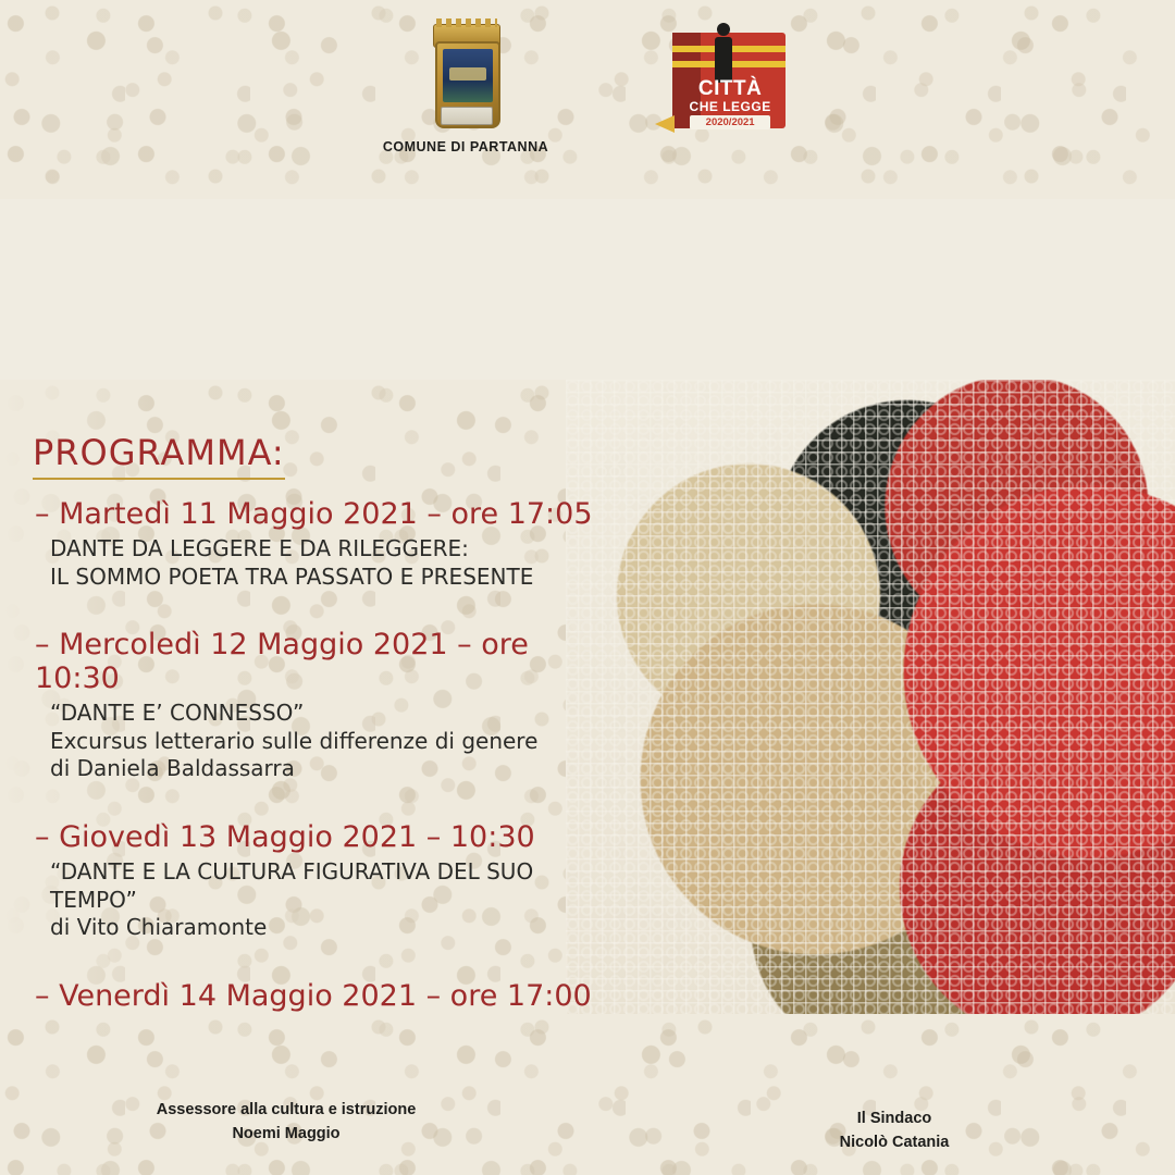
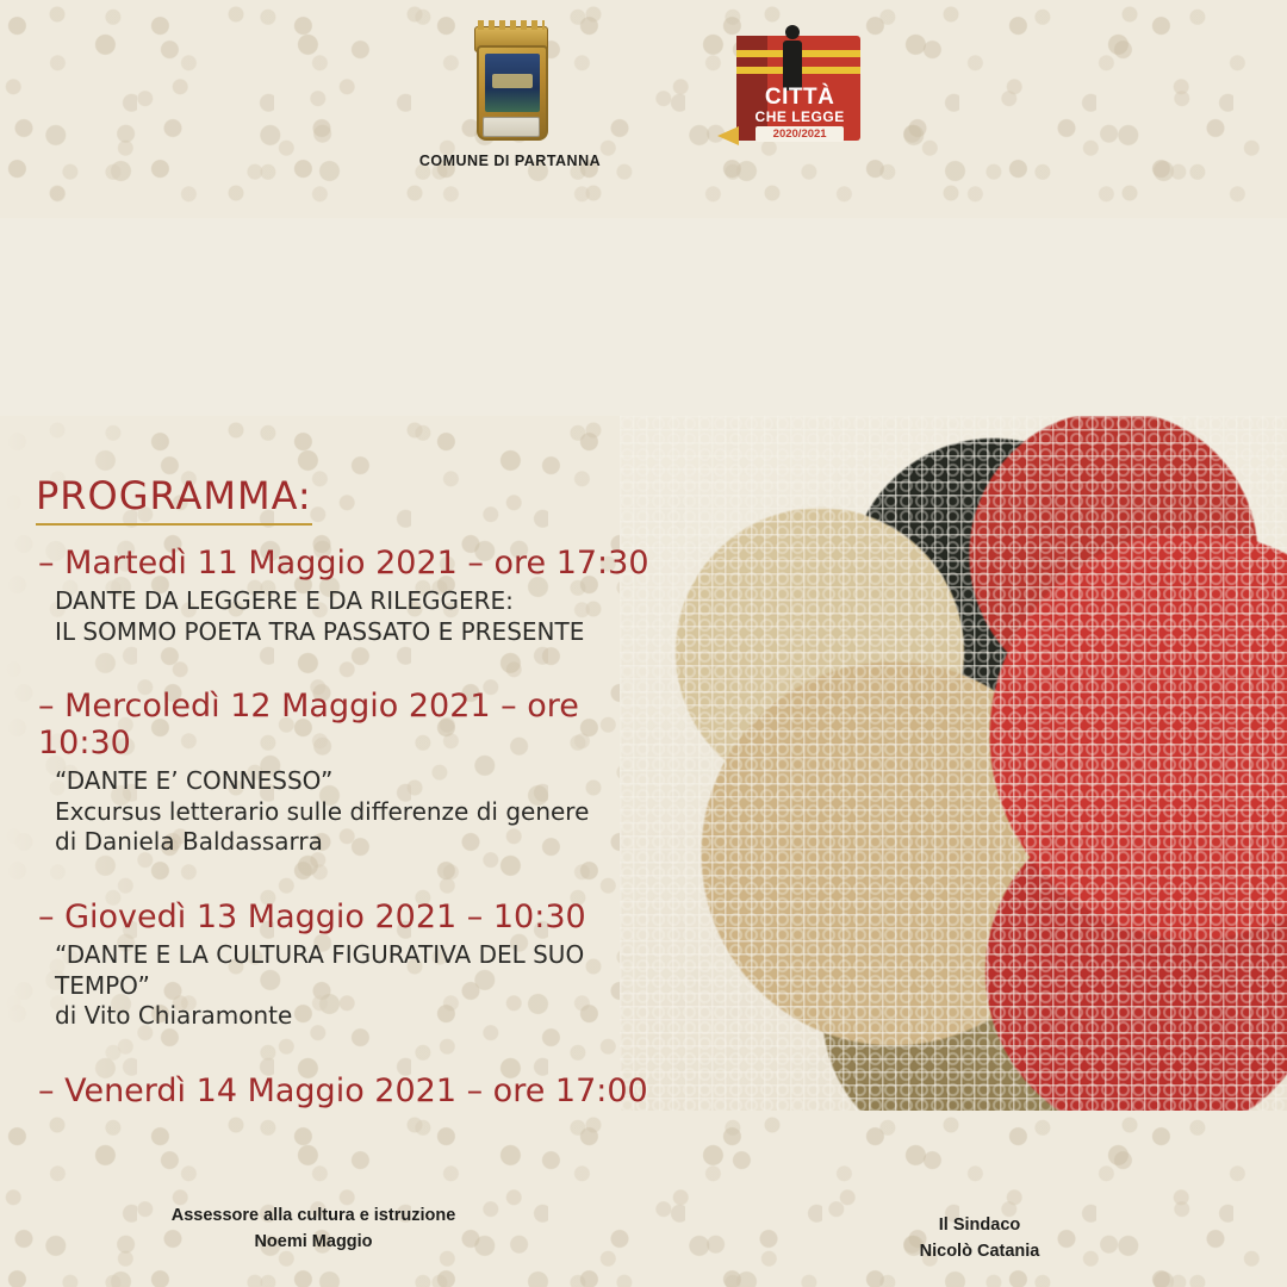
  COMUNE DI PARTANNA
  CITTÀ
  CHE LEGGE
  2020/2021
  PROGRAMMA:
- – Martedì 11 Maggio 2021 – ore 17:05
+ – Martedì 11 Maggio 2021 – ore 17:30
  DANTE DA LEGGERE E DA RILEGGERE:
  IL SOMMO POETA TRA PASSATO E PRESENTE
  – Mercoledì 12 Maggio 2021 – ore 10:30
  “DANTE E’ CONNESSO”
  Excursus letterario sulle differenze di genere
  di Daniela Baldassarra
  – Giovedì 13 Maggio 2021 – 10:30
  “DANTE E LA CULTURA FIGURATIVA DEL SUO TEMPO”
  di Vito Chiaramonte
  – Venerdì 14 Maggio 2021 – ore 17:00
  Assessore alla cultura e istruzione
  Noemi Maggio
  Il Sindaco
  Nicolò Catania
